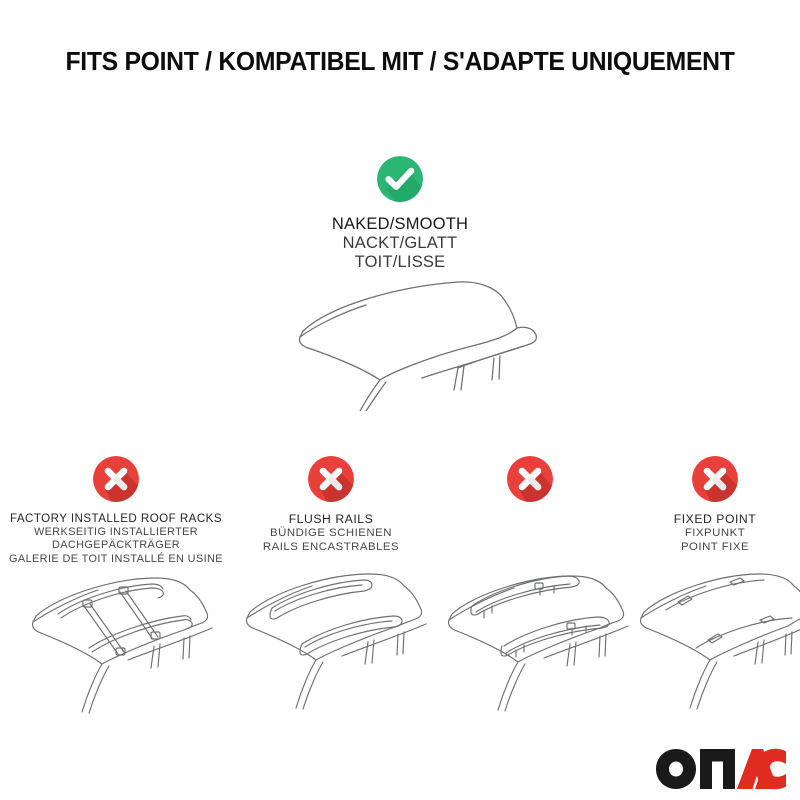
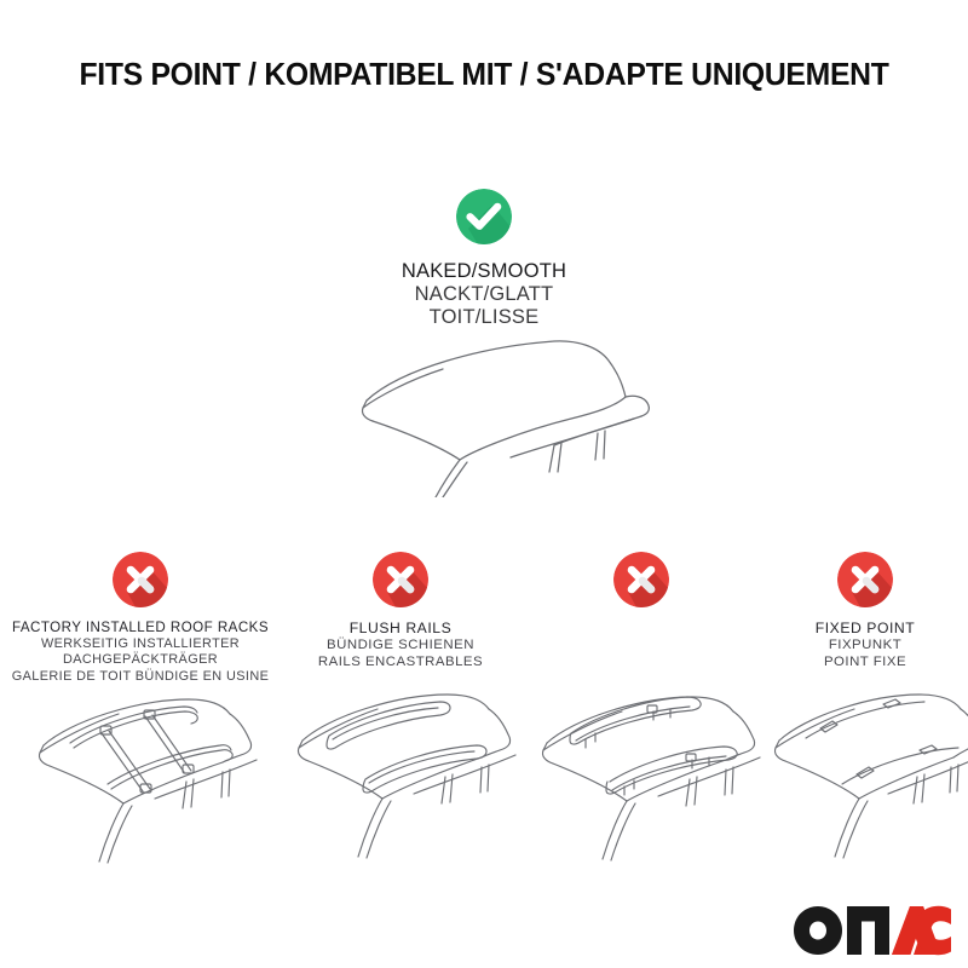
  FITS POINT / KOMPATIBEL MIT / S'ADAPTE UNIQUEMENT
  NAKED/SMOOTH
  NACKT/GLATT
  TOIT/LISSE
  FACTORY INSTALLED ROOF RACKS
  WERKSEITIG INSTALLIERTER
  DACHGEPÄCKTRÄGER
- GALERIE DE TOIT INSTALLÉ EN USINE
+ GALERIE DE TOIT BÜNDIGE EN USINE
  FLUSH RAILS
  BÜNDIGE SCHIENEN
  RAILS ENCASTRABLES
  FIXED POINT
  FIXPUNKT
  POINT FIXE
